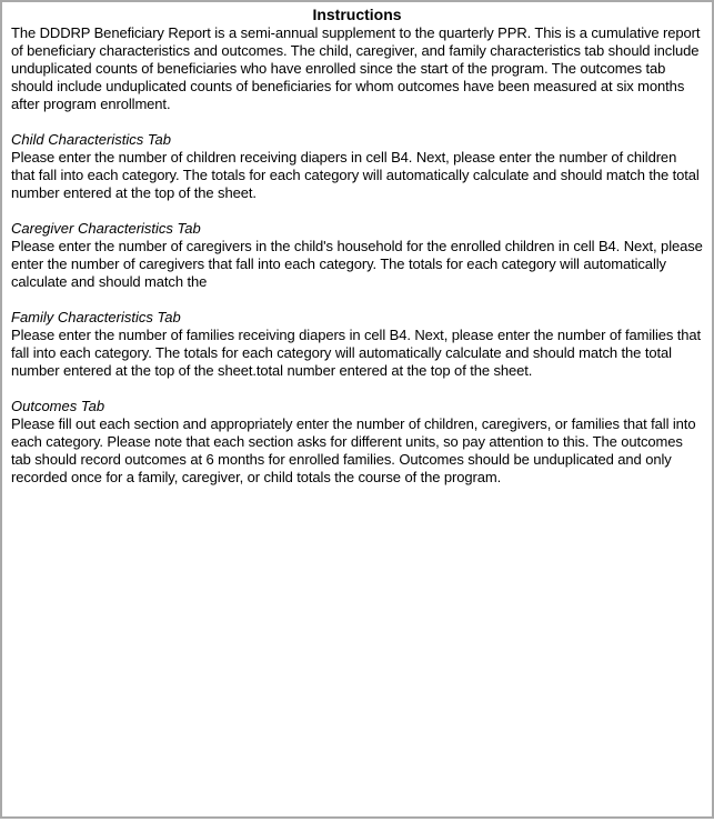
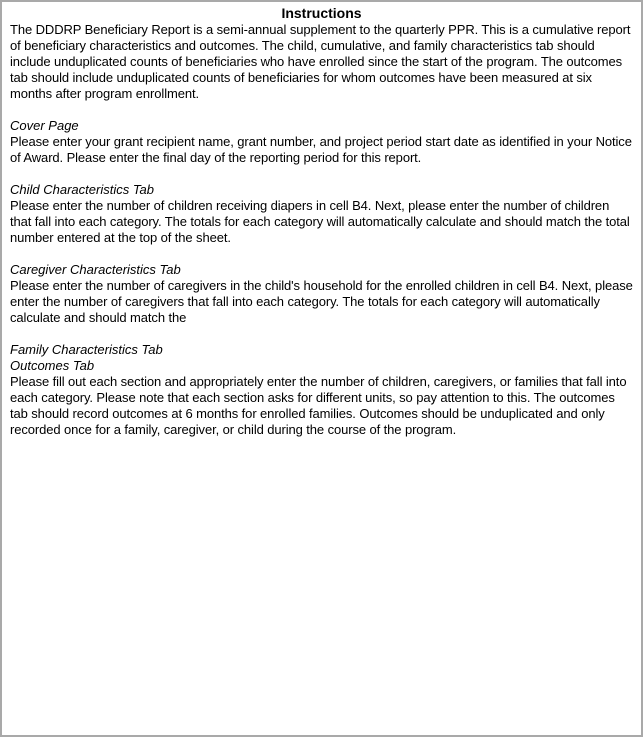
  Instructions
- The DDDRP Beneficiary Report is a semi-annual supplement to the quarterly PPR. This is a cumulative report of beneficiary characteristics and outcomes. The child, caregiver, and family characteristics tab should include unduplicated counts of beneficiaries who have enrolled since the start of the program. The outcomes tab should include unduplicated counts of beneficiaries for whom outcomes have been measured at six months after program enrollment.
+ The DDDRP Beneficiary Report is a semi-annual supplement to the quarterly PPR. This is a cumulative report of beneficiary characteristics and outcomes. The child, cumulative, and family characteristics tab should include unduplicated counts of beneficiaries who have enrolled since the start of the program. The outcomes tab should include unduplicated counts of beneficiaries for whom outcomes have been measured at six months after program enrollment.
+ Cover Page
+ Please enter your grant recipient name, grant number, and project period start date as identified in your Notice of Award. Please enter the final day of the reporting period for this report.
  Child Characteristics Tab
  Please enter the number of children receiving diapers in cell B4. Next, please enter the number of children that fall into each category. The totals for each category will automatically calculate and should match the total number entered at the top of the sheet.
  Caregiver Characteristics Tab
  Please enter the number of caregivers in the child's household for the enrolled children in cell B4. Next, please enter the number of caregivers that fall into each category. The totals for each category will automatically calculate and should match the
  Family Characteristics Tab
- Please enter the number of families receiving diapers in cell B4. Next, please enter the number of families that fall into each category. The totals for each category will automatically calculate and should match the total number entered at the top of the sheet.total number entered at the top of the sheet.
  Outcomes Tab
- Please fill out each section and appropriately enter the number of children, caregivers, or families that fall into each category. Please note that each section asks for different units, so pay attention to this. The outcomes tab should record outcomes at 6 months for enrolled families. Outcomes should be unduplicated and only recorded once for a family, caregiver, or child totals the course of the program.
+ Please fill out each section and appropriately enter the number of children, caregivers, or families that fall into each category. Please note that each section asks for different units, so pay attention to this. The outcomes tab should record outcomes at 6 months for enrolled families. Outcomes should be unduplicated and only recorded once for a family, caregiver, or child during the course of the program.
